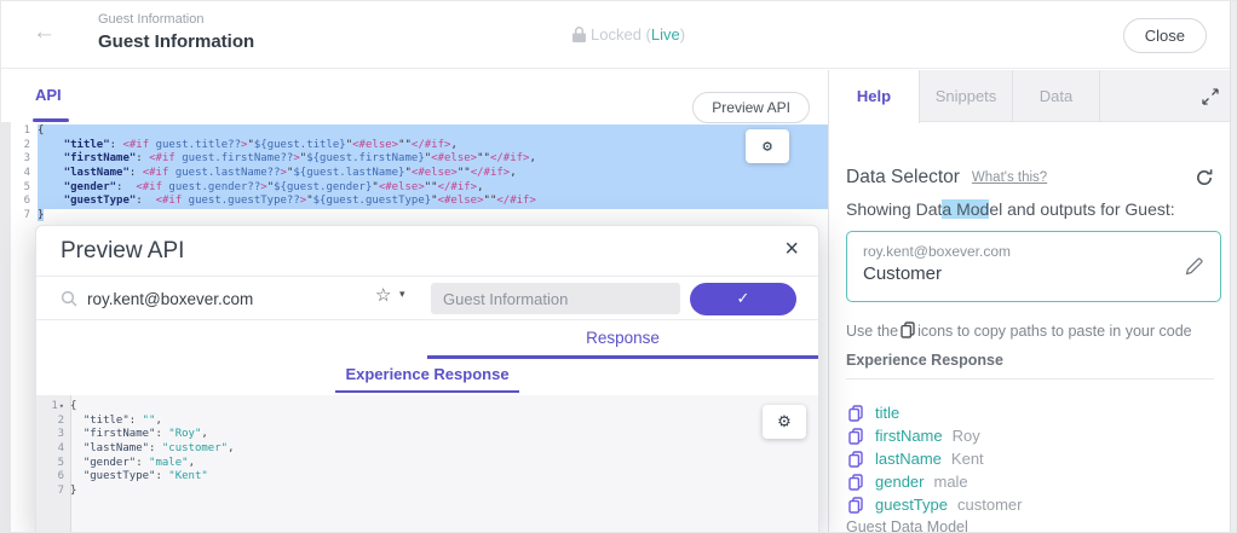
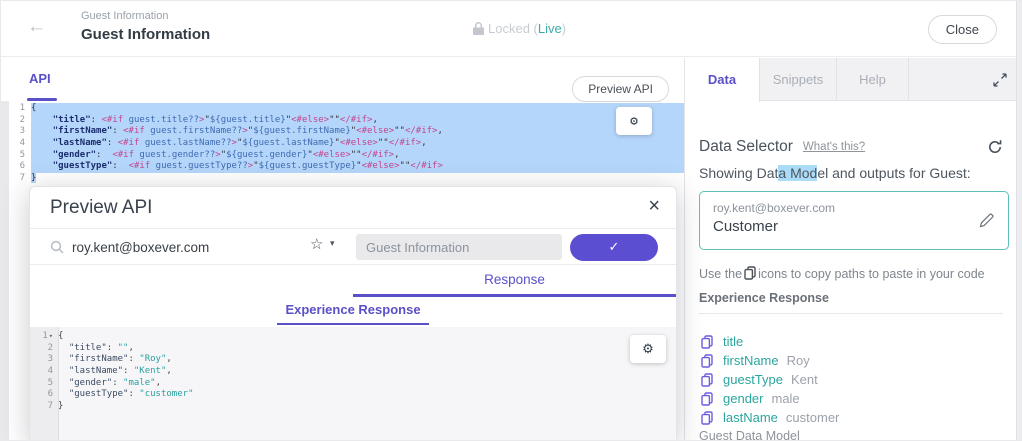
  ←
  Guest Information
  Guest Information
  Locked (Live)
  Close
  API
  Preview API
  ⚙
  1
  {
  2
  "title": <#if guest.title??>"${guest.title}"<#else>""</#if>,
  3
  "firstName": <#if guest.firstName??>"${guest.firstName}"<#else>""</#if>,
  4
  "lastName": <#if guest.lastName??>"${guest.lastName}"<#else>""</#if>,
  5
  "gender": <#if guest.gender??>"${guest.gender}"<#else>""</#if>,
  6
  "guestType": <#if guest.guestType??>"${guest.guestType}"<#else>""</#if>
  7
  }
- Help
+ Data
  Snippets
- Data
+ Help
  Data Selector
  What's this?
  Showing Data Model and outputs for Guest:
  roy.kent@boxever.com
  Customer
  Use the icons to copy paths to paste in your code
  Experience Response
  title
  firstName
  Roy
- lastName
+ guestType
  Kent
  gender
  male
- guestType
+ lastName
  customer
  Guest Data Model
  Preview API
  ×
  roy.kent@boxever.com
  ☆
  ▾
  Guest Information
  ✓
  Response
  Experience Response
  1 ▾
  {
  2
  "title": "",
  3
  "firstName": "Roy",
  4
- "lastName": "customer",
+ "lastName": "Kent",
  5
  "gender": "male",
  6
- "guestType": "Kent"
+ "guestType": "customer"
  7
  }
  ⚙
